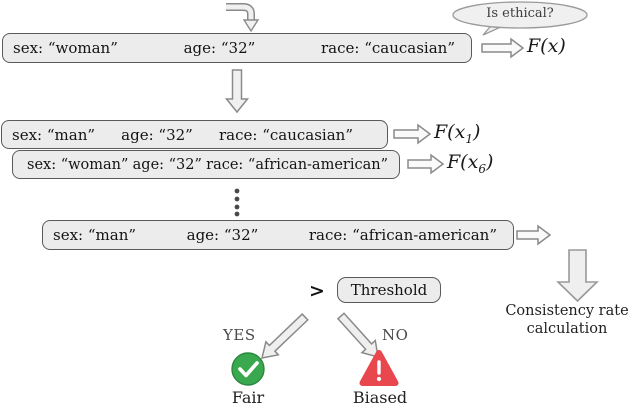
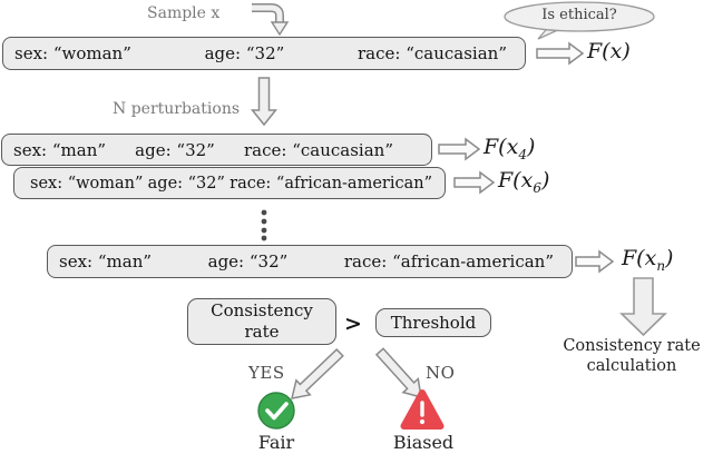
+ Sample x
  Is ethical?
  sex: “woman”
  age: “32”
  race: “caucasian”
  F(x)
+ N perturbations
  sex: “man”
  age: “32”
  race: “caucasian”
- F(x1)
+ F(x4)
  sex: “woman”
  age: “32”
  race: “african-american”
  F(x6)
  sex: “man”
  age: “32”
  race: “african-american”
+ F(xn)
+ Consistency
+ rate
  >
  Threshold
  YES
  NO
  Fair
  Biased
  Consistency rate
  calculation
